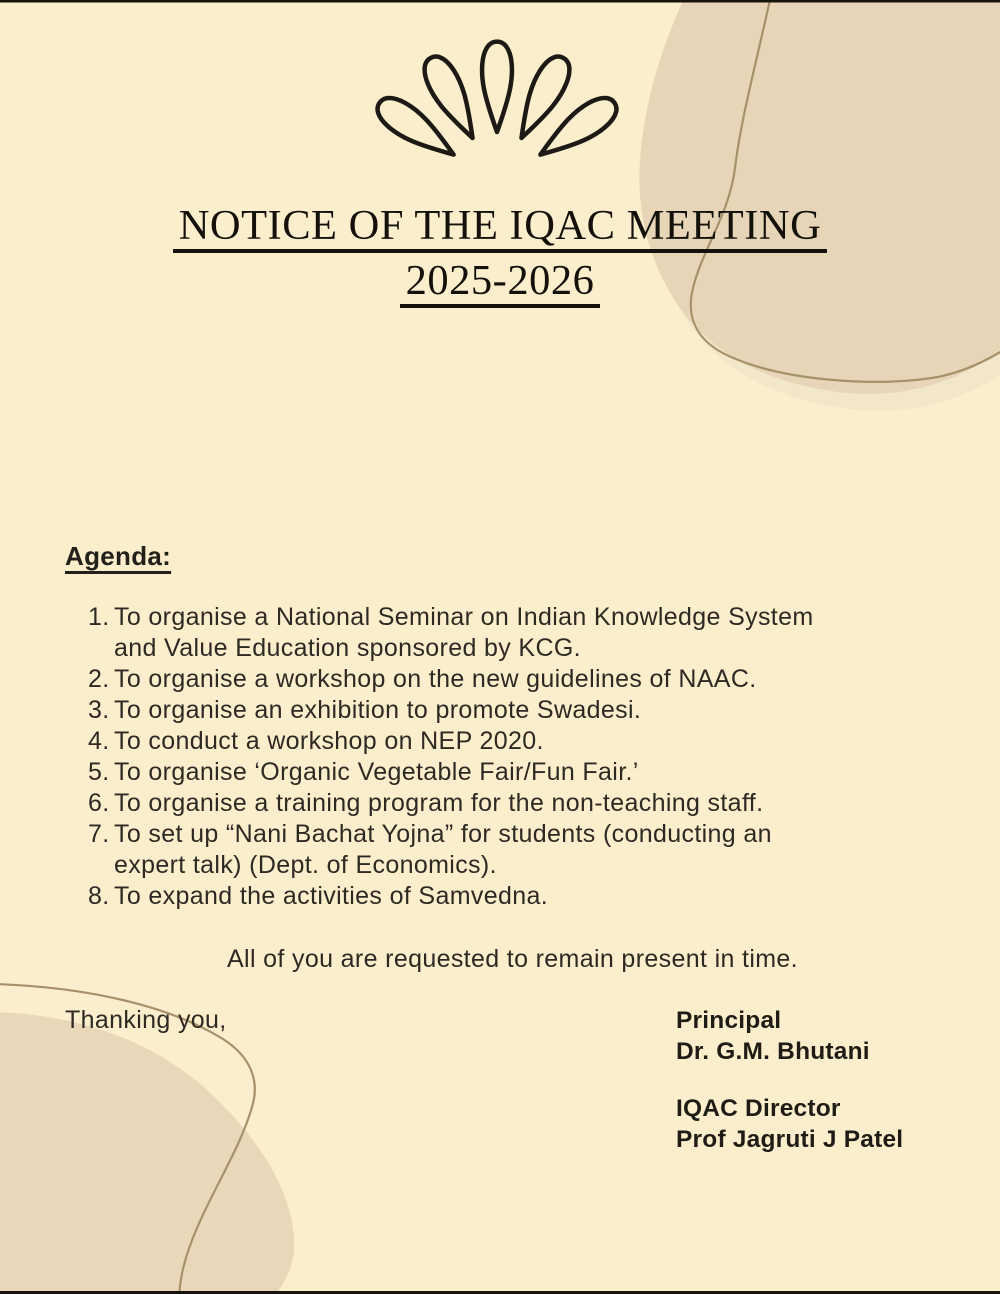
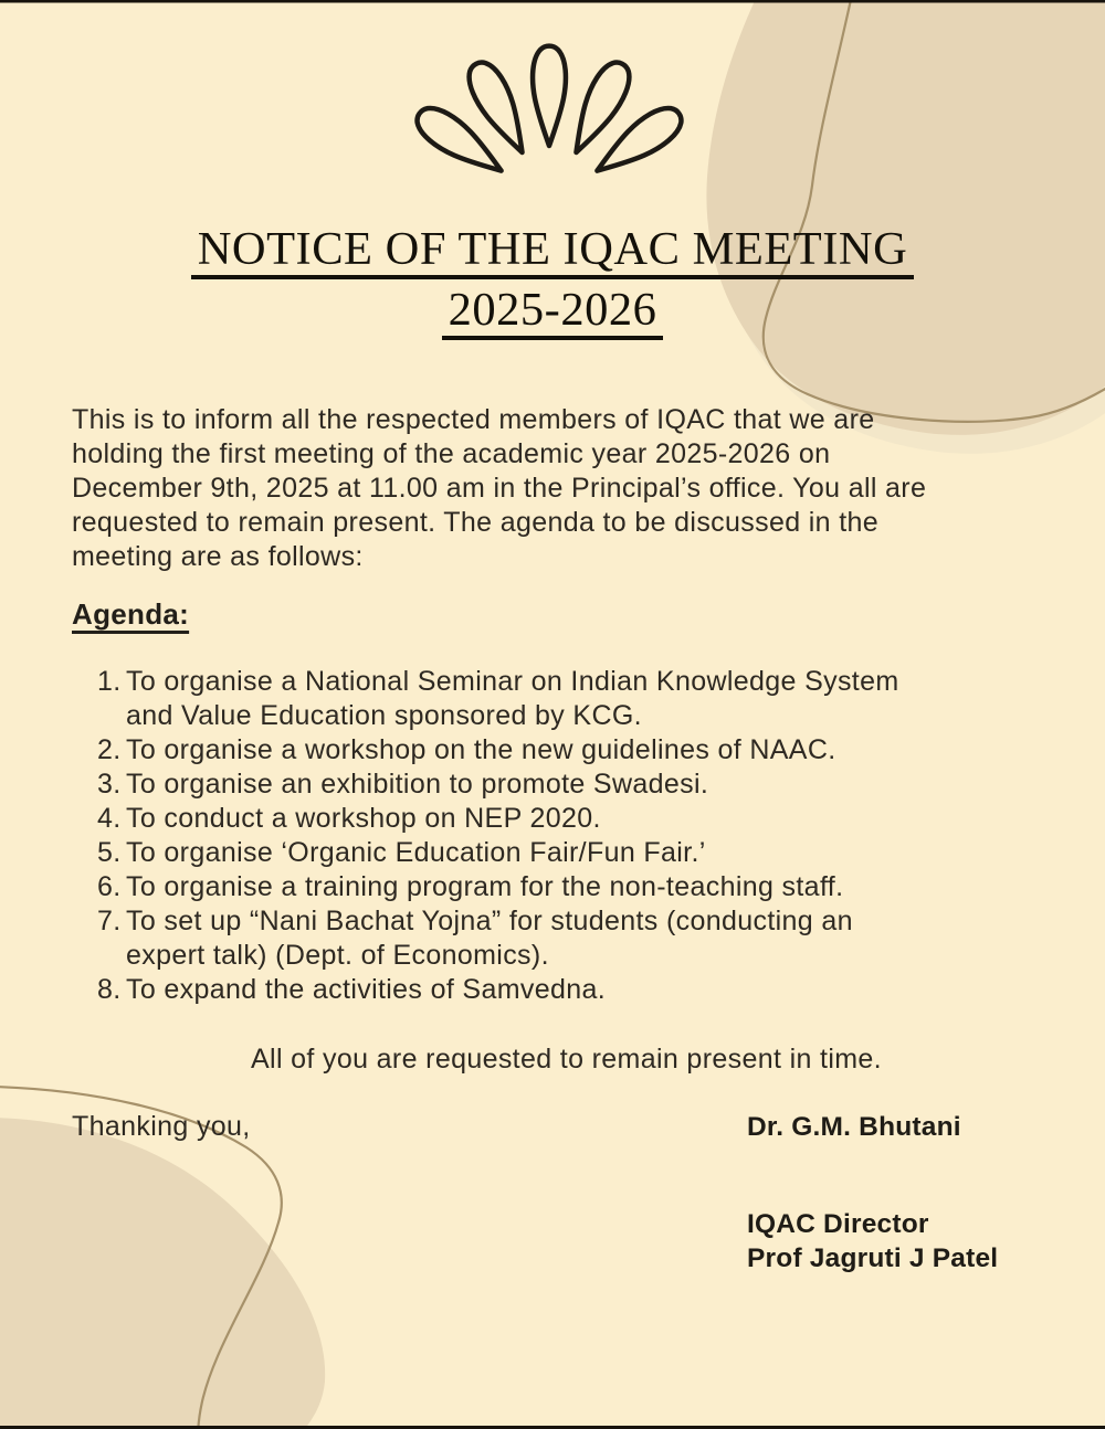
  NOTICE OF THE IQAC MEETING
  2025-2026
+ This is to inform all the respected members of IQAC that we are
+ holding the first meeting of the academic year 2025-2026 on
+ December 9th, 2025 at 11.00 am in the Principal’s office. You all are
+ requested to remain present. The agenda to be discussed in the
+ meeting are as follows:
  Agenda:
  1.
  To organise a National Seminar on Indian Knowledge System
  and Value Education sponsored by KCG.
  2.
  To organise a workshop on the new guidelines of NAAC.
  3.
  To organise an exhibition to promote Swadesi.
  4.
  To conduct a workshop on NEP 2020.
  5.
- To organise ‘Organic Vegetable Fair/Fun Fair.’
+ To organise ‘Organic Education Fair/Fun Fair.’
  6.
  To organise a training program for the non-teaching staff.
  7.
  To set up “Nani Bachat Yojna” for students (conducting an
  expert talk) (Dept. of Economics).
  8.
  To expand the activities of Samvedna.
  All of you are requested to remain present in time.
  Thanking you,
- Principal
  Dr. G.M. Bhutani
  IQAC Director
  Prof Jagruti J Patel
